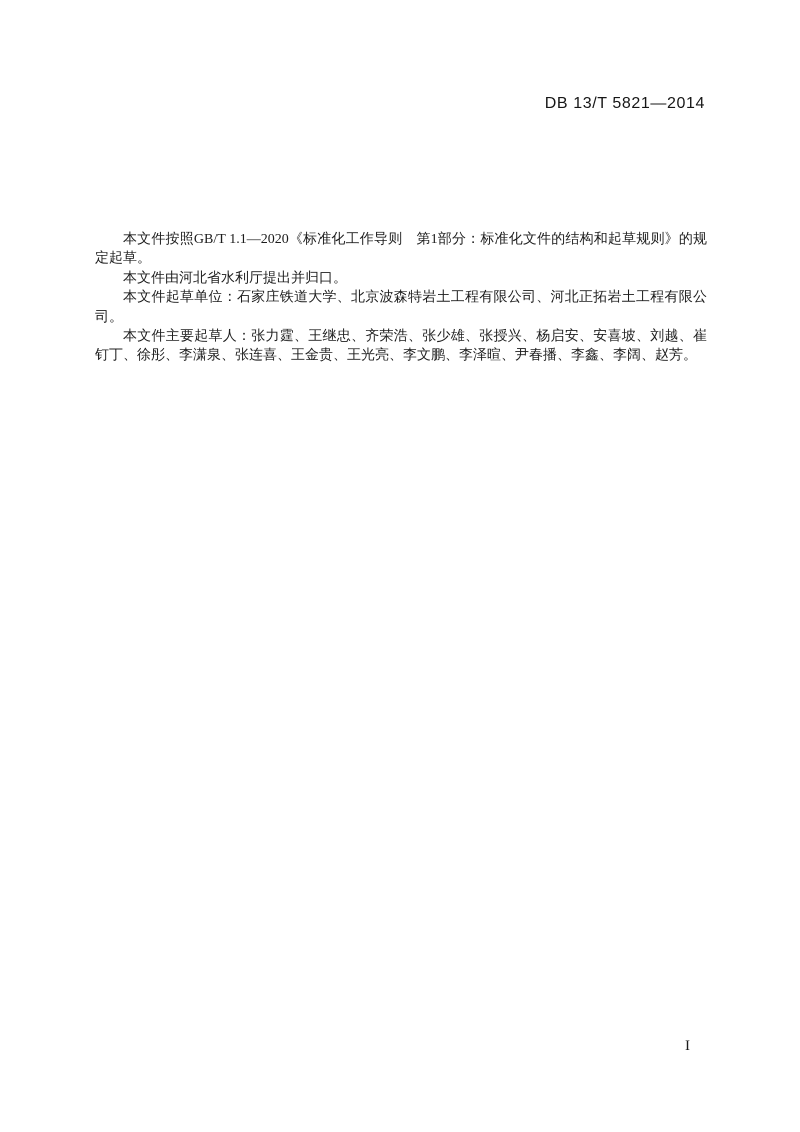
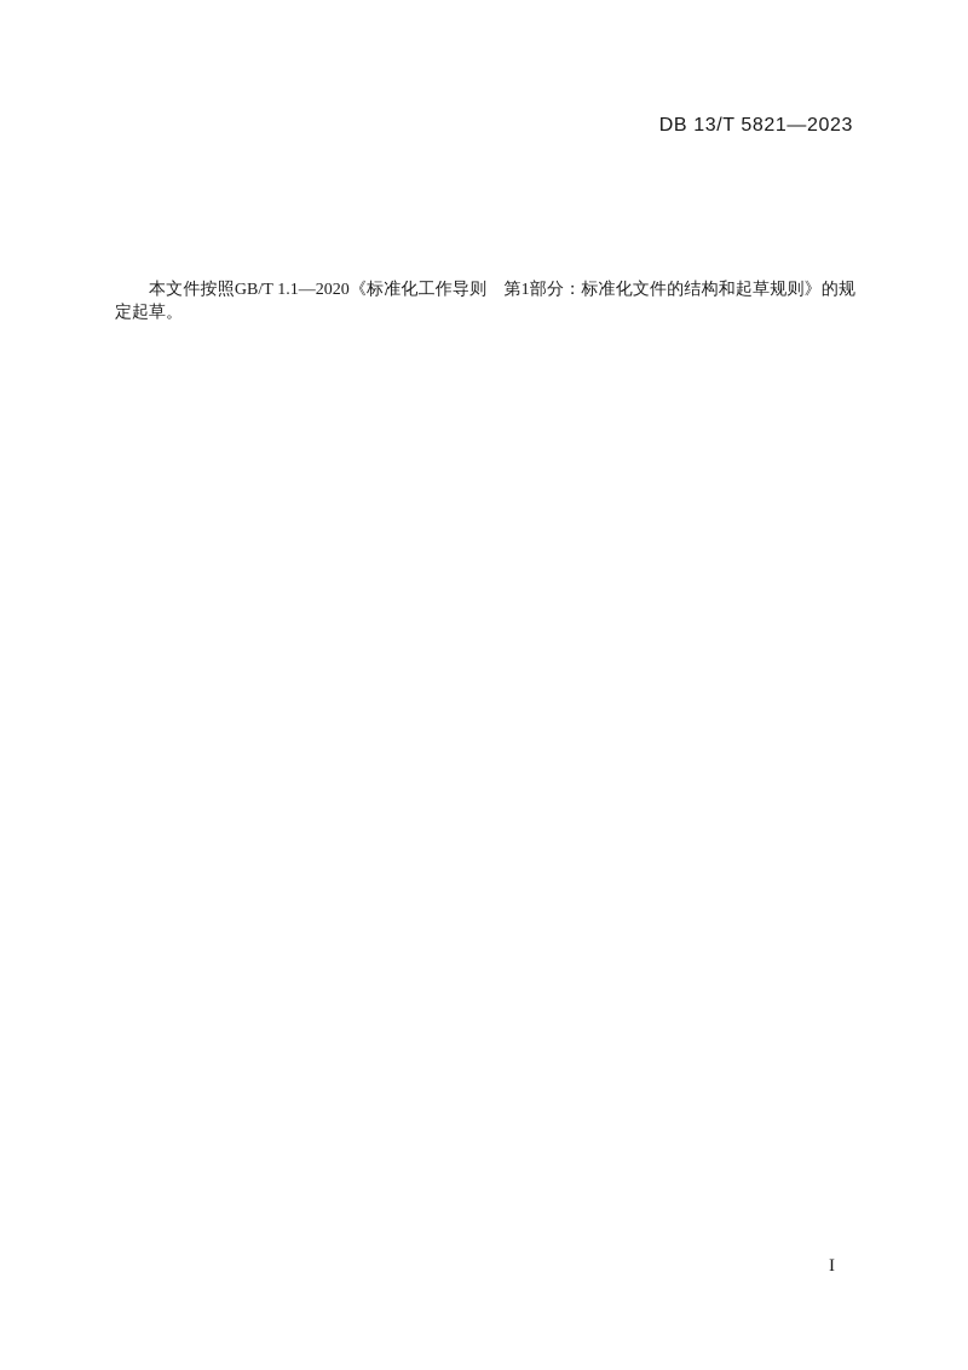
- DB 13/T 5821—2014
+ DB 13/T 5821—2023
  本文件按照GB/T 1.1—2020《标准化工作导则 第1部分：标准化文件的结构和起草规则》的规定起草。
- 本文件由河北省水利厅提出并归口。
- 本文件起草单位：石家庄铁道大学、北京波森特岩土工程有限公司、河北正拓岩土工程有限公司。
- 本文件主要起草人：张力霆、王继忠、齐荣浩、张少雄、张授兴、杨启安、安喜坡、刘越、崔钉丁、徐彤、李潇泉、张连喜、王金贵、王光亮、李文鹏、李泽暄、尹春播、李鑫、李阔、赵芳。
  I
